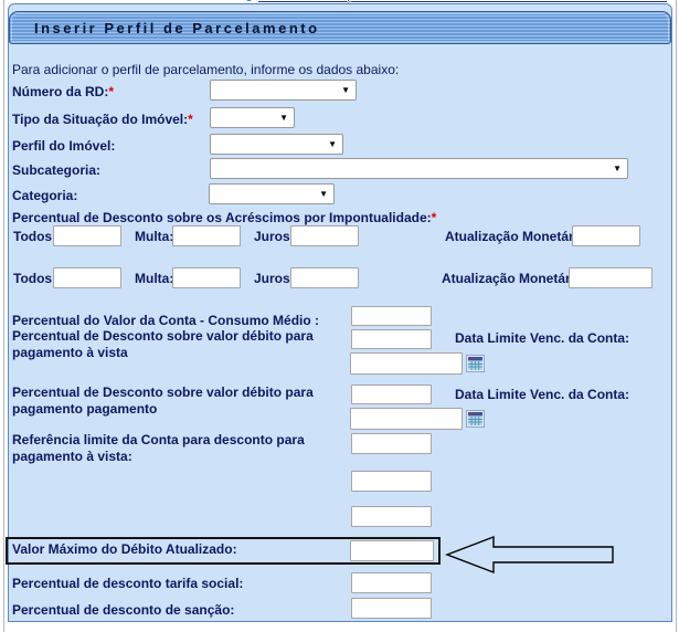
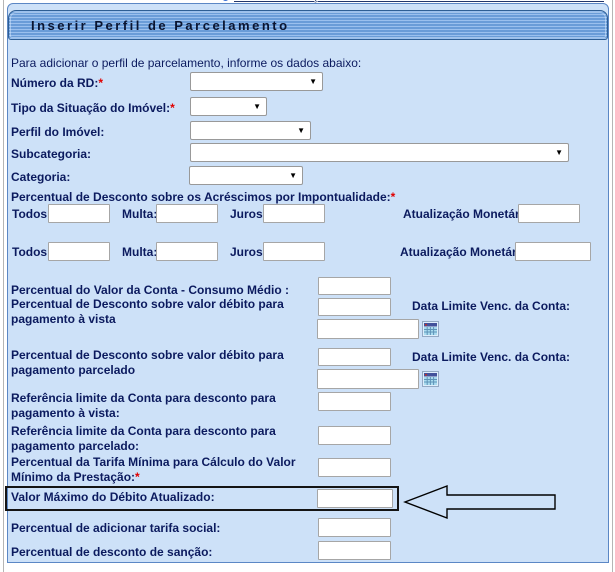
  Inserir Perfil de Parcelamento
  Para adicionar o perfil de parcelamento, informe os dados abaixo:
  Número da RD:*
  ▼
  Tipo da Situação do Imóvel:*
  ▼
  Perfil do Imóvel:
  ▼
  Subcategoria:
  ▼
  Categoria:
  ▼
  Percentual de Desconto sobre os Acréscimos por Impontualidade:*
  Todos
  Multa
  Juros
  Atualização Monetá
  Todos
  Multa
  Juros
  Atualização Monetá
  Percentual do Valor da Conta - Consumo Médio :
  Percentual de Desconto sobre valor débito para pagamento à vista
  Data Limite Venc. da Conta:
- Percentual de Desconto sobre valor débito para pagamento pagamento
+ Percentual de Desconto sobre valor débito para pagamento parcelado
  Data Limite Venc. da Conta:
  Referência limite da Conta para desconto para pagamento à vista:
+ Referência limite da Conta para desconto para pagamento parcelado:
+ Percentual da Tarifa Mínima para Cálculo do Valor Mínimo da Prestação:*
  Valor Máximo do Débito Atualizado:
- Percentual de desconto tarifa social:
+ Percentual de adicionar tarifa social:
  Percentual de desconto de sanção:
